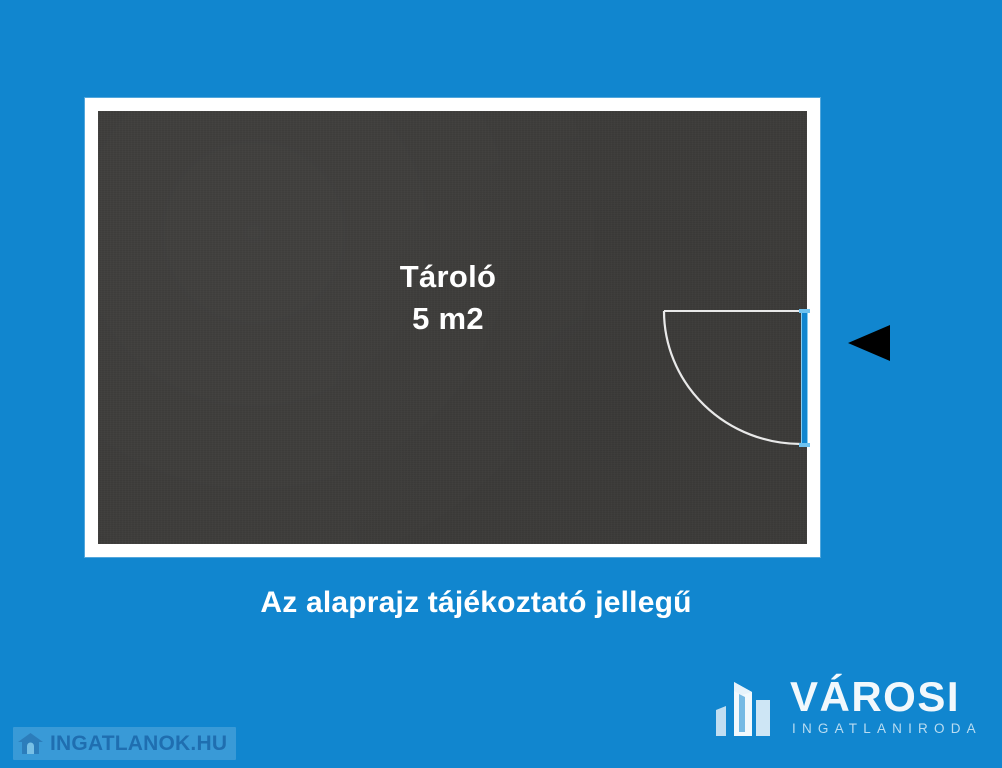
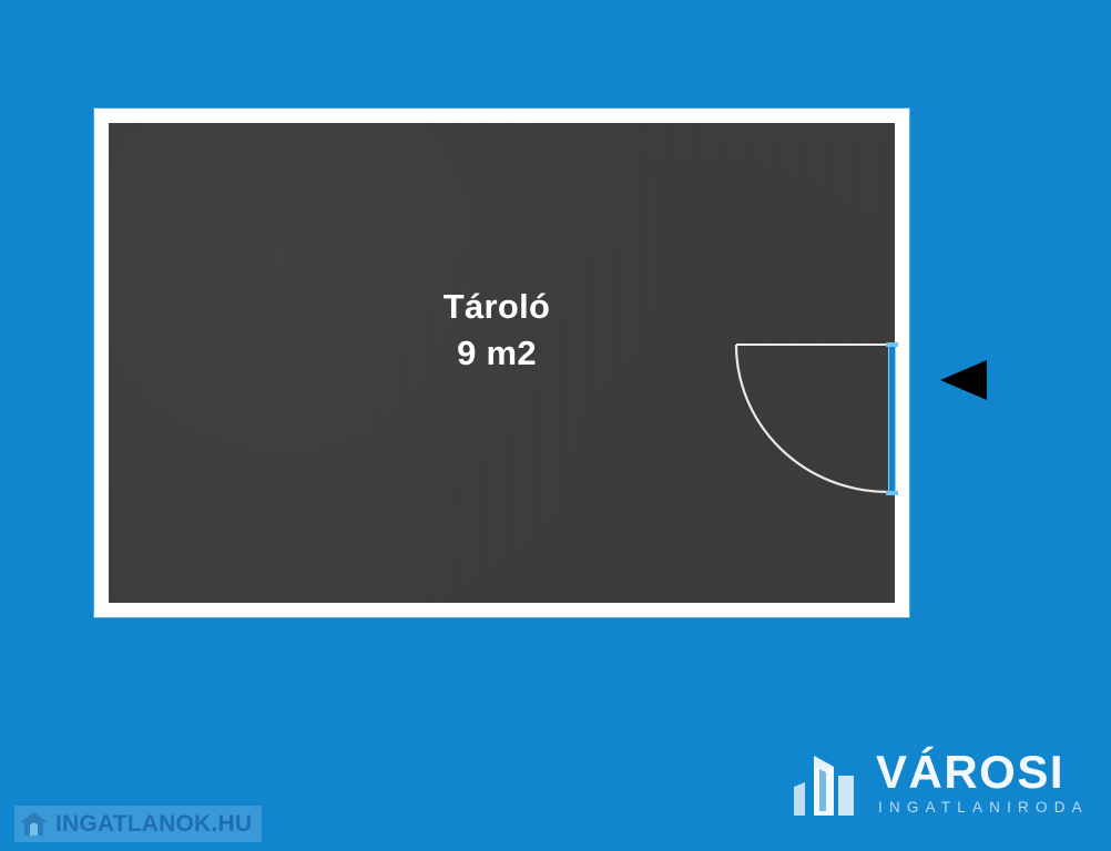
  Tároló
- 5 m2
+ 9 m2
- Az alaprajz tájékoztató jellegű
  VÁROSI
  INGATLANIRODA
  INGATLANOK.HU
